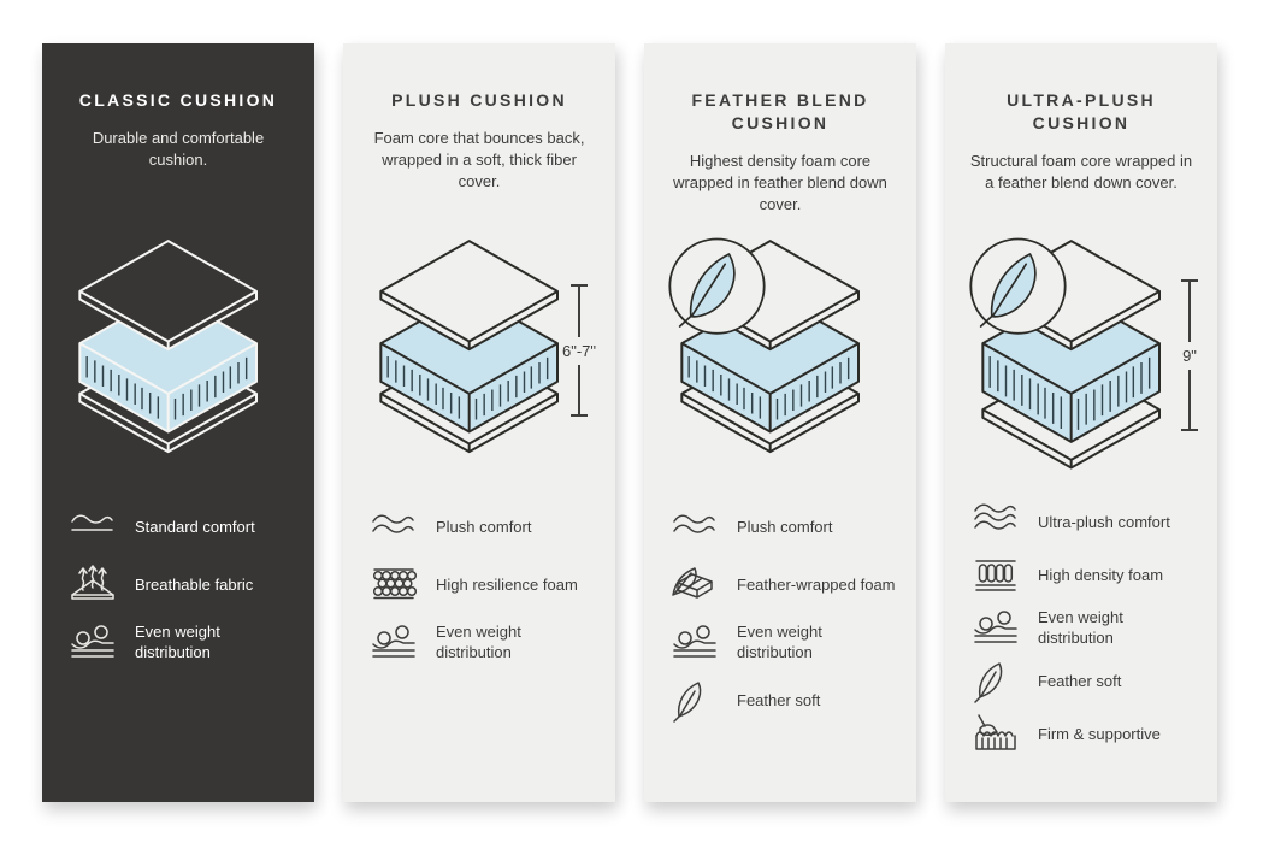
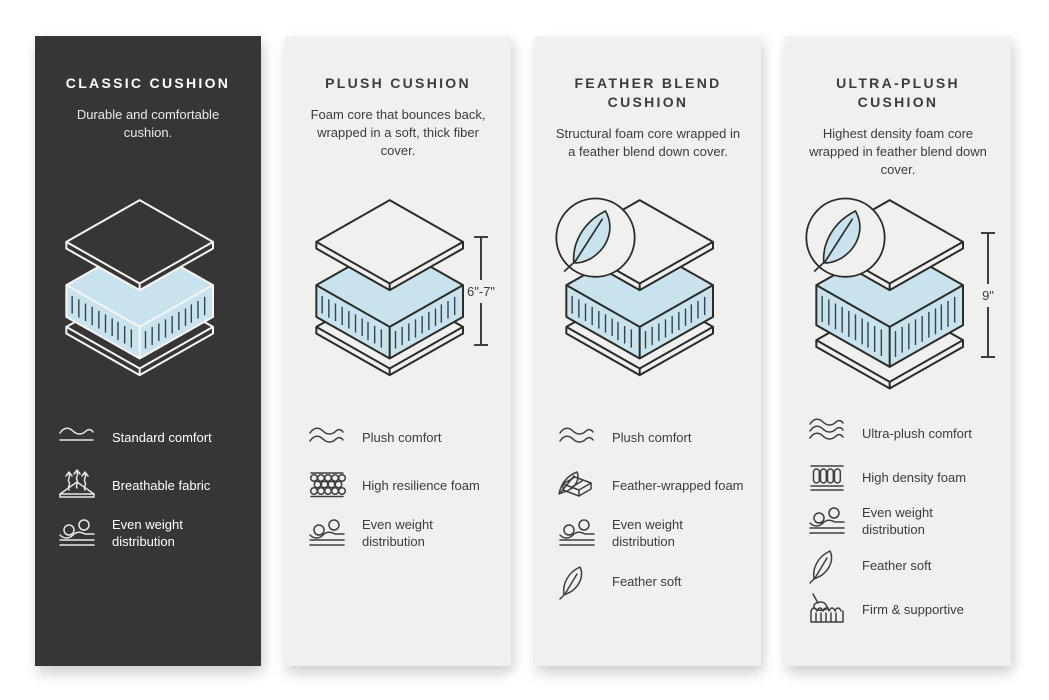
  CLASSIC CUSHION
  Durable and comfortable cushion.
  Standard comfort
  Breathable fabric
  Even weight distribution
  PLUSH CUSHION
  Foam core that bounces back, wrapped in a soft, thick fiber cover.
  6"-7"
  Plush comfort
  High resilience foam
  Even weight distribution
  FEATHER BLEND CUSHION
- Highest density foam core wrapped in feather blend down cover.
+ Structural foam core wrapped in a feather blend down cover.
  Plush comfort
  Feather-wrapped foam
  Even weight distribution
  Feather soft
  ULTRA-PLUSH CUSHION
- Structural foam core wrapped in a feather blend down cover.
+ Highest density foam core wrapped in feather blend down cover.
  9"
  Ultra-plush comfort
  High density foam
  Even weight distribution
  Feather soft
  Firm & supportive
